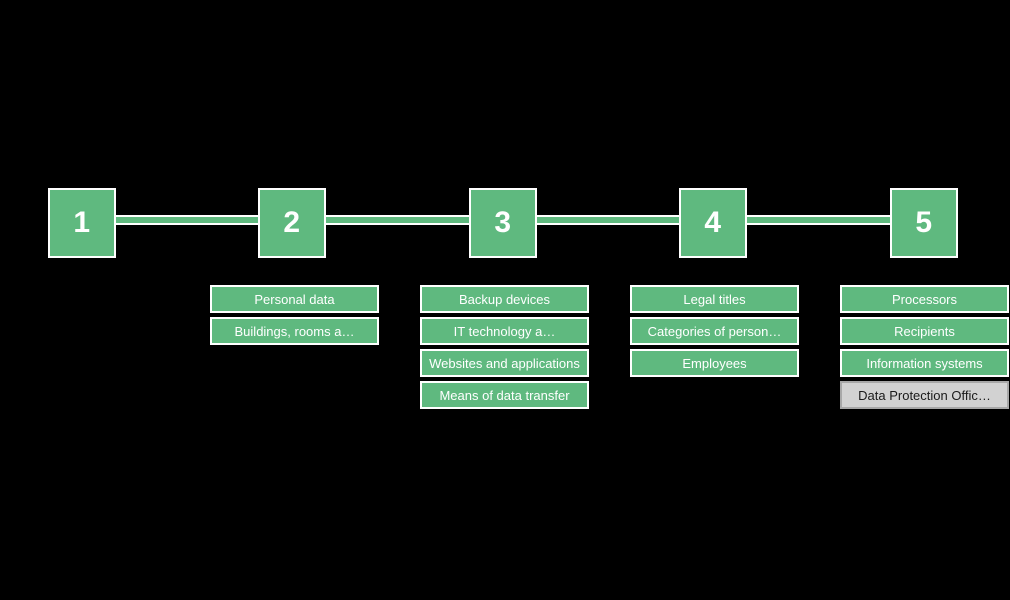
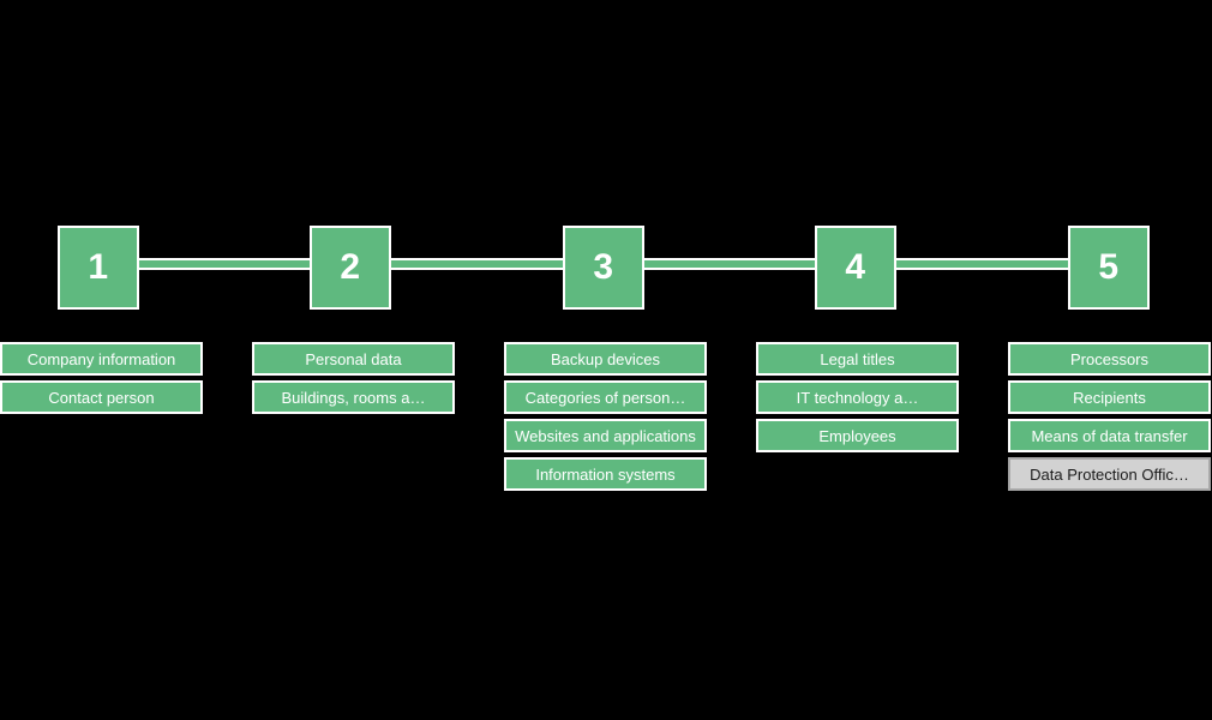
  1
+ Company information
+ Contact person
  2
  Personal data
  Buildings, rooms a…
  3
  Backup devices
- IT technology a…
+ Categories of person…
  Websites and applications
- Means of data transfer
+ Information systems
  4
  Legal titles
- Categories of person…
+ IT technology a…
  Employees
  5
  Processors
  Recipients
- Information systems
+ Means of data transfer
  Data Protection Offic…
